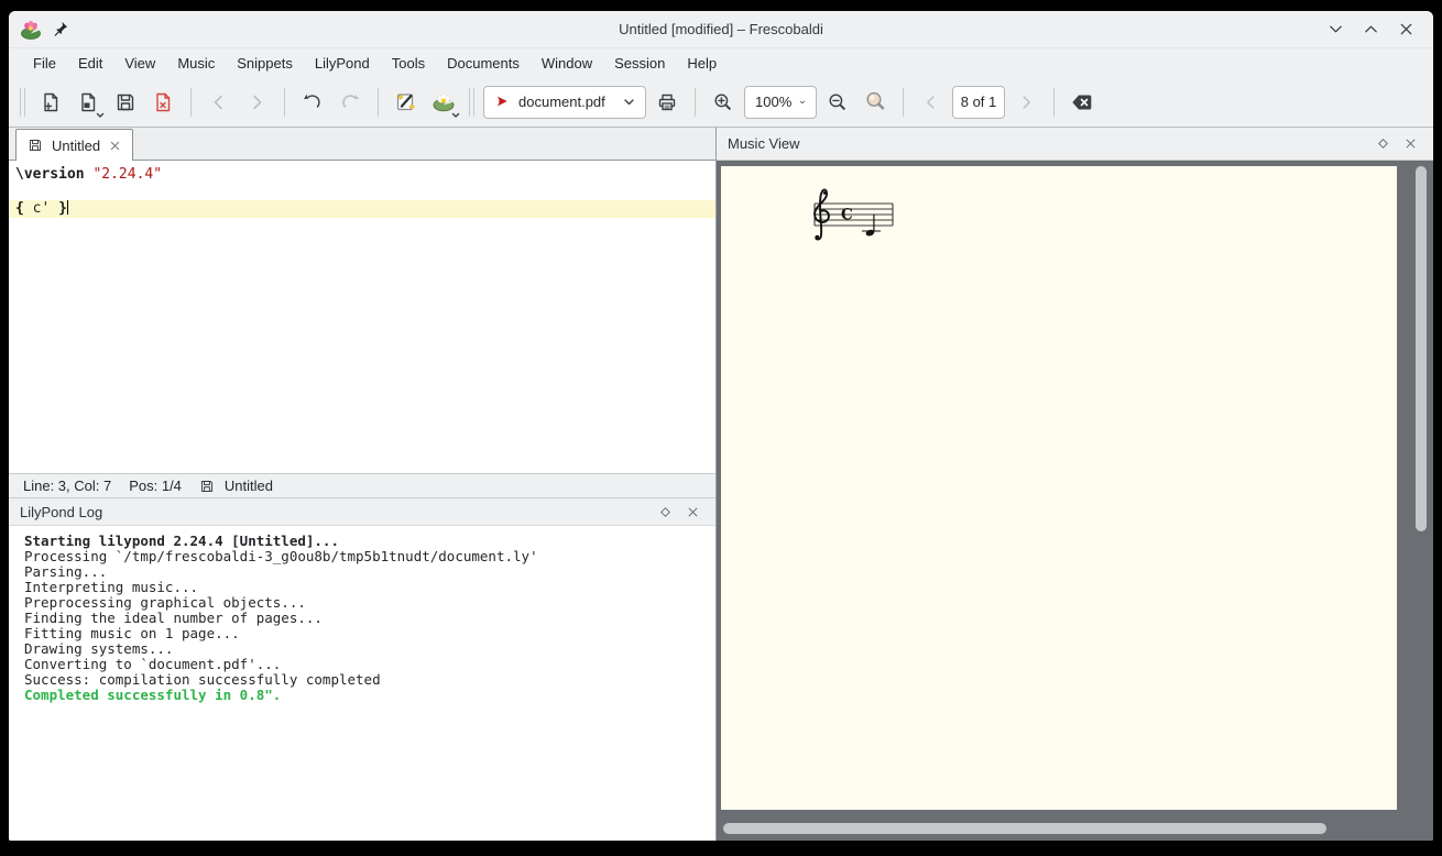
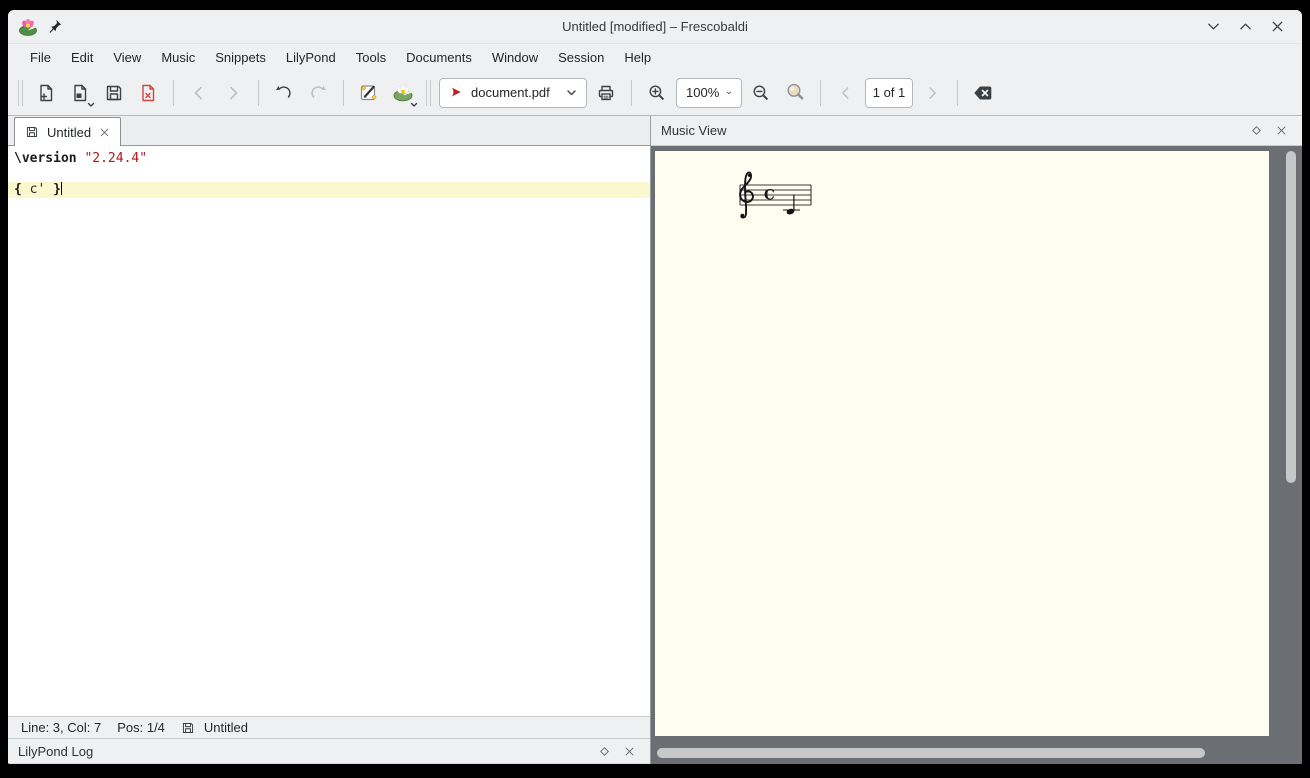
  Untitled [modified] – Frescobaldi
  File
  Edit
  View
  Music
  Snippets
  LilyPond
  Tools
  Documents
  Window
  Session
  Help
  document.pdf
  100%
- 8 of 1
+ 1 of 1
  Untitled
  \version "2.24.4"
  { c' }
  Line: 3, Col: 7
  Pos: 1/4
  Untitled
  LilyPond Log
- Starting lilypond 2.24.4 [Untitled]...
- Processing `/tmp/frescobaldi-3_g0ou8b/tmp5b1tnudt/document.ly'
- Parsing...
- Interpreting music...
- Preprocessing graphical objects...
- Finding the ideal number of pages...
- Fitting music on 1 page...
- Drawing systems...
- Converting to `document.pdf'...
- Success: compilation successfully completed
- Completed successfully in 0.8".
  Music View
  C
